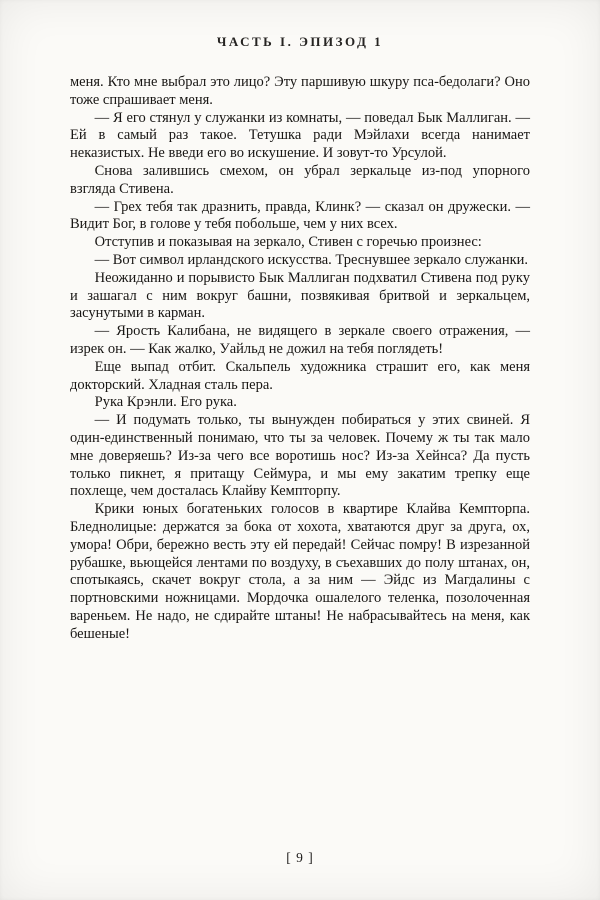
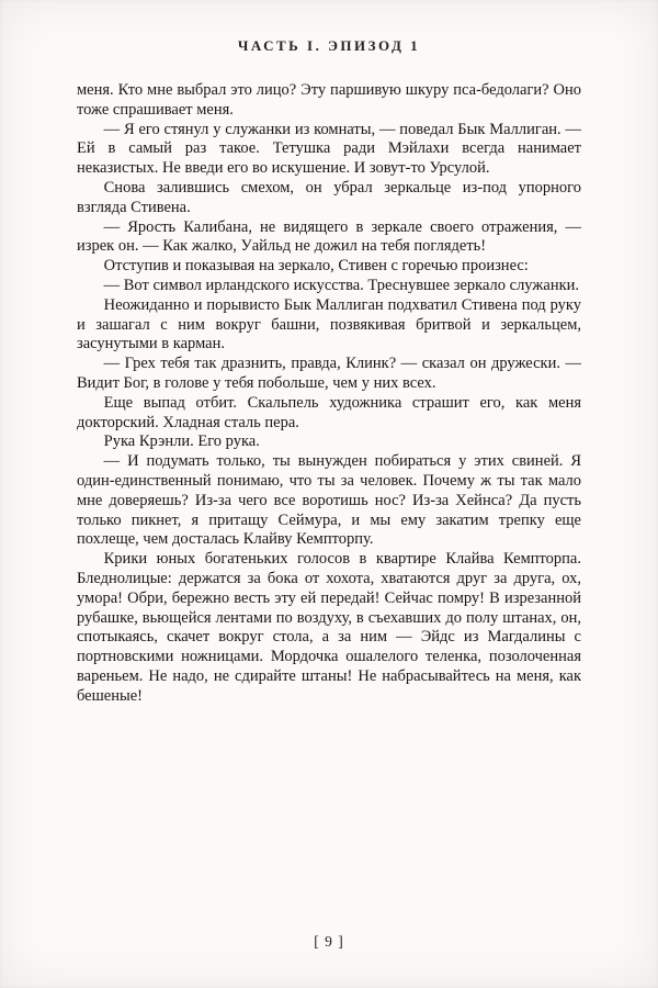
  ЧАСТЬ I. ЭПИЗОД 1
  меня. Кто мне выбрал это лицо? Эту паршивую шкуру пса-бедолаги? Оно тоже спрашивает меня.
  — Я его стянул у служанки из комнаты, — поведал Бык Маллиган. — Ей в самый раз такое. Тетушка ради Мэйлахи всегда нанимает неказистых. Не введи его во искушение. И зовут-то Урсулой.
  Снова залившись смехом, он убрал зеркальце из-под упорного взгляда Стивена.
- — Грех тебя так дразнить, правда, Клинк? — сказал он дружески. — Видит Бог, в голове у тебя побольше, чем у них всех.
+ — Ярость Калибана, не видящего в зеркале своего отражения, — изрек он. — Как жалко, Уайльд не дожил на тебя поглядеть!
  Отступив и показывая на зеркало, Стивен с горечью произнес:
  — Вот символ ирландского искусства. Треснувшее зеркало служанки.
  Неожиданно и порывисто Бык Маллиган подхватил Стивена под руку и зашагал с ним вокруг башни, позвякивая бритвой и зеркальцем, засунутыми в карман.
- — Ярость Калибана, не видящего в зеркале своего отражения, — изрек он. — Как жалко, Уайльд не дожил на тебя поглядеть!
+ — Грех тебя так дразнить, правда, Клинк? — сказал он дружески. — Видит Бог, в голове у тебя побольше, чем у них всех.
  Еще выпад отбит. Скальпель художника страшит его, как меня докторский. Хладная сталь пера.
  Рука Крэнли. Его рука.
  — И подумать только, ты вынужден побираться у этих свиней. Я один-единственный понимаю, что ты за человек. Почему ж ты так мало мне доверяешь? Из-за чего все воротишь нос? Из-за Хейнса? Да пусть только пикнет, я притащу Сеймура, и мы ему закатим трепку еще похлеще, чем досталась Клайву Кемпторпу.
  Крики юных богатеньких голосов в квартире Клайва Кемпторпа. Бледнолицые: держатся за бока от хохота, хватаются друг за друга, ох, умора! Обри, бережно весть эту ей передай! Сейчас помру! В изрезанной рубашке, вьющейся лентами по воздуху, в съехавших до полу штанах, он, спотыкаясь, скачет вокруг стола, а за ним — Эйдс из Магдалины с портновскими ножницами. Мордочка ошалелого теленка, позолоченная вареньем. Не надо, не сдирайте штаны! Не набрасывайтесь на меня, как бешеные!
  [ 9 ]
